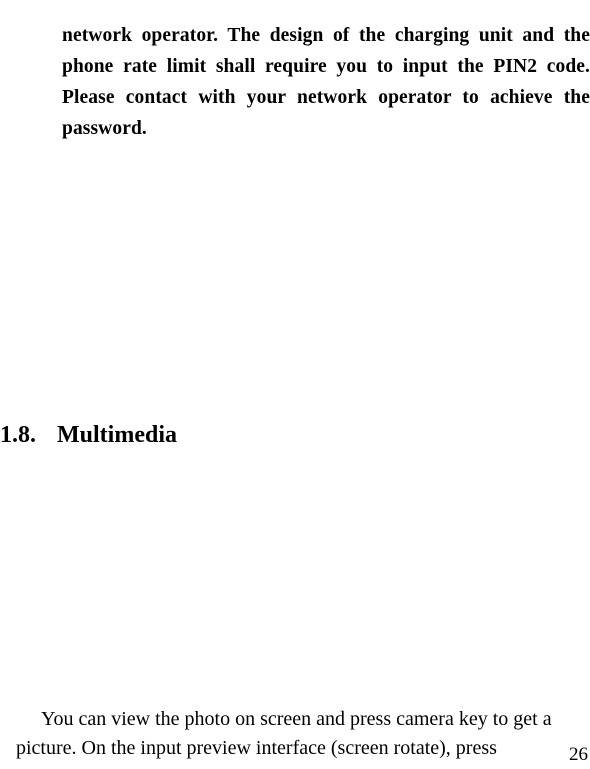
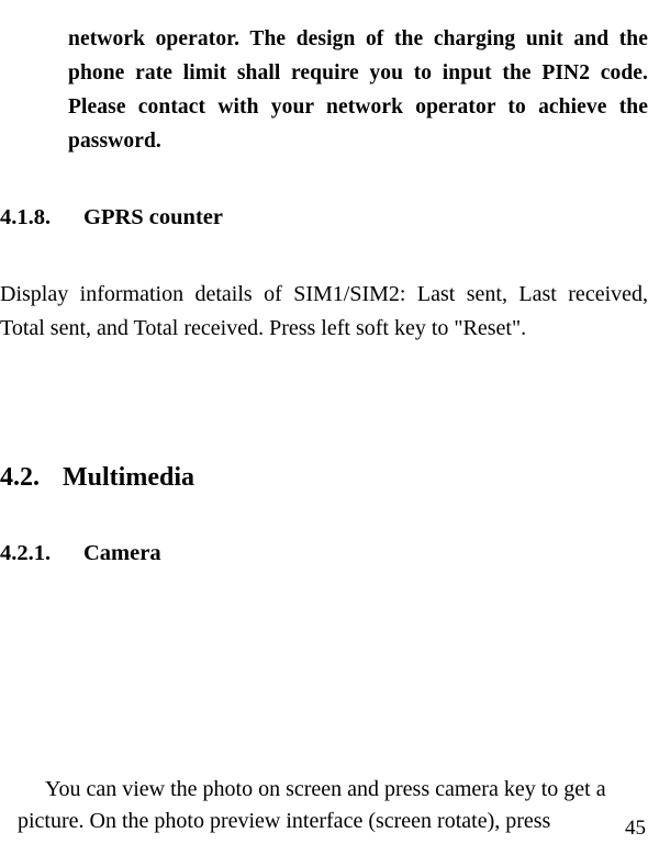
  network operator. The design of the charging unit and the phone rate limit shall require you to input the PIN2 code. Please contact with your network operator to achieve the password.
+ 4.1.8. GPRS counter
+ Display information details of SIM1/SIM2: Last sent, Last received, Total sent, and Total received. Press left soft key to "Reset".
- 1.8. Multimedia
+ 4.2. Multimedia
+ 4.2.1. Camera
- You can view the photo on screen and press camera key to get a picture. On the input preview interface (screen rotate), press
+ You can view the photo on screen and press camera key to get a picture. On the photo preview interface (screen rotate), press
- 26
+ 45
